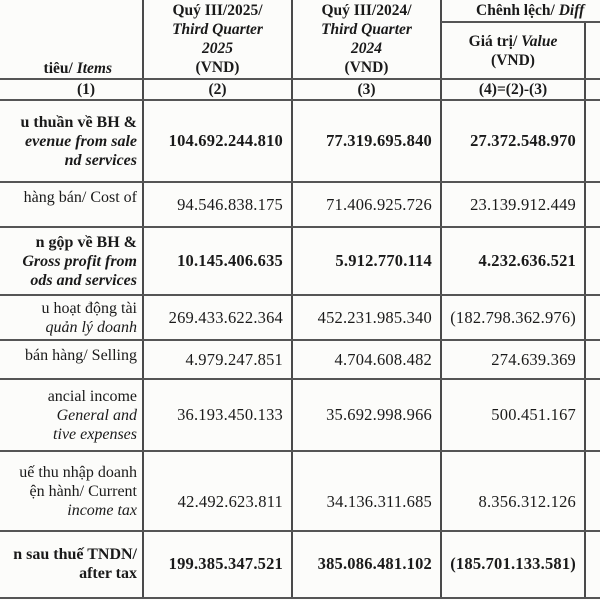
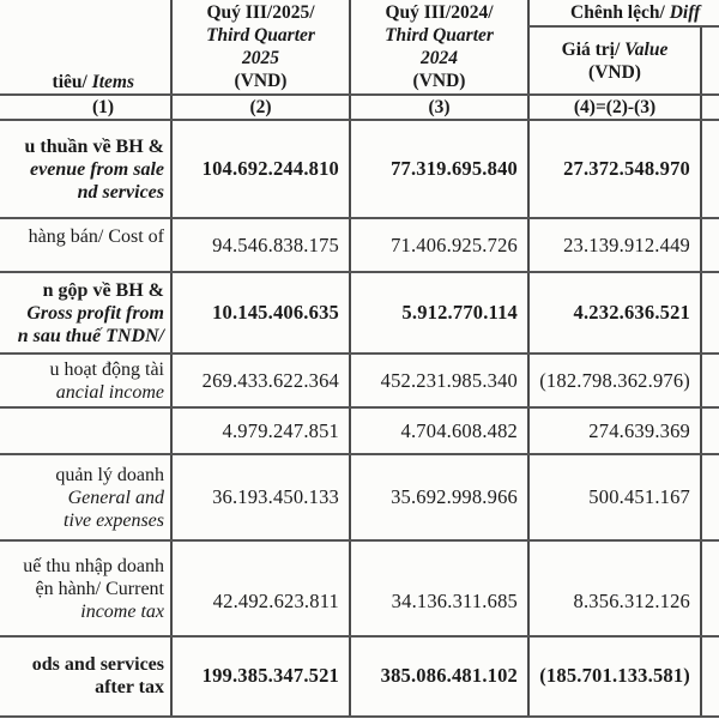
  tiêu/
  Items
  Quý III/2025/
  Third Quarter
  2025
  (VND)
  Quý III/2024/
  Third Quarter
  2024
  (VND)
  Chênh lệch/
  Diff
  Giá trị/ Value
  (VND)
  (1)
  (2)
  (3)
  (4)=(2)-(3)
  u thuần về BH &
  evenue from sale
  nd services
  104.692.244.810
  77.319.695.840
  27.372.548.970
  hàng bán/ Cost of
  94.546.838.175
  71.406.925.726
  23.139.912.449
  n gộp về BH &
  Gross profit from
- ods and services
+ n sau thuế TNDN/
  10.145.406.635
  5.912.770.114
  4.232.636.521
  u hoạt động tài
- quản lý doanh
+ ancial income
  269.433.622.364
  452.231.985.340
  (182.798.362.976)
- bán hàng/ Selling
  4.979.247.851
  4.704.608.482
  274.639.369
- ancial income
+ quản lý doanh
  General and
  tive expenses
  36.193.450.133
  35.692.998.966
  500.451.167
  uế thu nhập doanh
  ện hành/ Current
  income tax
  42.492.623.811
  34.136.311.685
  8.356.312.126
- n sau thuế TNDN/
+ ods and services
  after tax
  199.385.347.521
  385.086.481.102
  (185.701.133.581)
